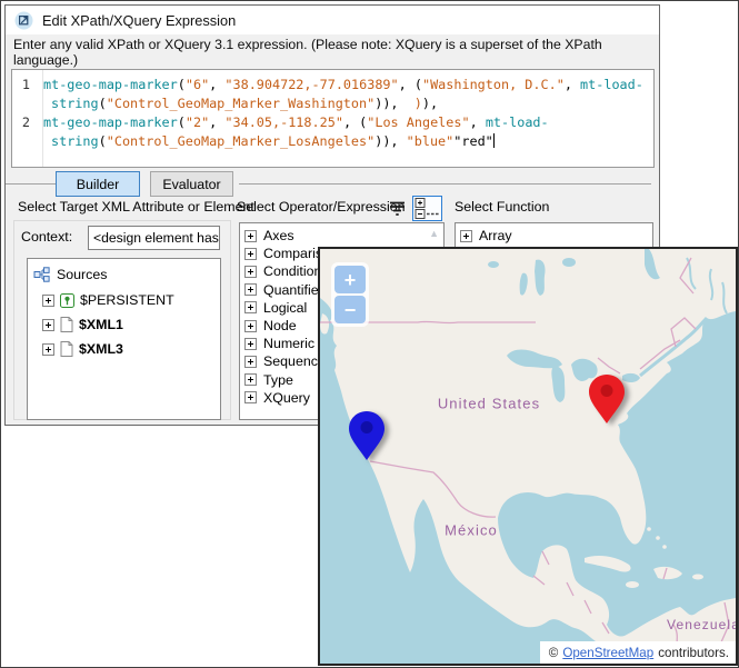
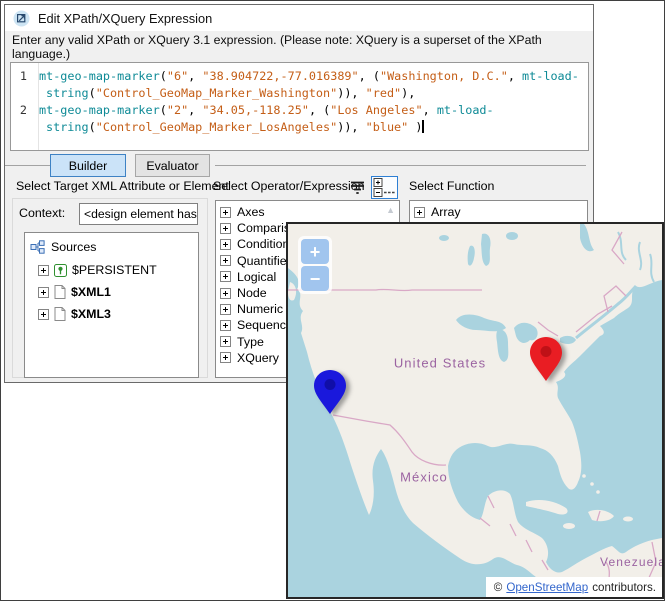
  Edit XPath/XQuery Expression
  Enter any valid XPath or XQuery 3.1 expression. (Please note: XQuery is a superset of the XPath language.)
  1
  mt-geo-map-marker("6", "38.904722,-77.016389", ("Washington, D.C.", mt-load-
- string("Control_GeoMap_Marker_Washington")), )),
+ string("Control_GeoMap_Marker_Washington")), "red"),
  2
  mt-geo-map-marker("2", "34.05,-118.25", ("Los Angeles", mt-load-
- string("Control_GeoMap_Marker_LosAngeles")), "blue""red"
+ string("Control_GeoMap_Marker_LosAngeles")), "blue" )
  Builder
  Evaluator
  Select Target XML Attribute or Element
  Select Operator/Expressi
  Select Function
  Context:
  <design element has
  Sources
  $PERSISTENT
  $XML1
  $XML3
  Axes
  Compari
  Conditio
  Quantifie
  Logical
  Node
  Numeric
  Sequenc
  Type
  XQuery
  ▲
  Array
  United States
  México
  Venezuel
  +
  −
  ©
  OpenStreetMap
  contributors.
